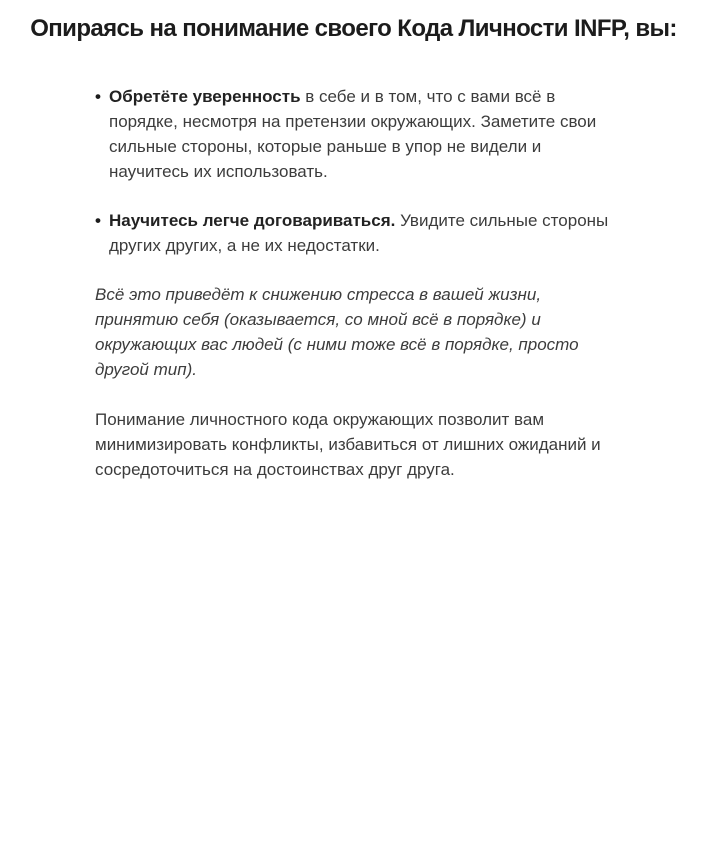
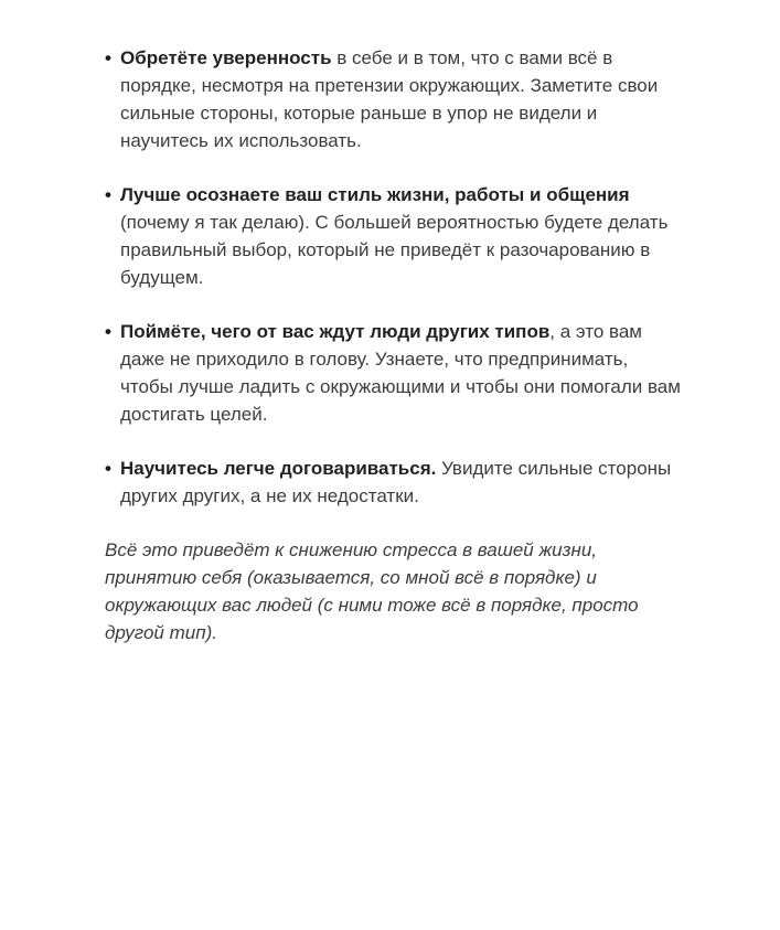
- Опираясь на понимание своего Кода Личности INFP, вы:
  Обретёте уверенность в себе и в том, что с вами всё в порядке, несмотря на претензии окружающих. Заметите свои сильные стороны, которые раньше в упор не видели и научитесь их использовать.
+ Лучше осознаете ваш стиль жизни, работы и общения (почему я так делаю). С большей вероятностью будете делать правильный выбор, который не приведёт к разочарованию в будущем.
+ Поймёте, чего от вас ждут люди других типов, а это вам даже не приходило в голову. Узнаете, что предпринимать, чтобы лучше ладить с окружающими и чтобы они помогали вам достигать целей.
  Научитесь легче договариваться. Увидите сильные стороны других других, а не их недостатки.
  Всё это приведёт к снижению стресса в вашей жизни, принятию себя (оказывается, со мной всё в порядке) и окружающих вас людей (с ними тоже всё в порядке, просто другой тип).
- Понимание личностного кода окружающих позволит вам минимизировать конфликты, избавиться от лишних ожиданий и сосредоточиться на достоинствах друг друга.
